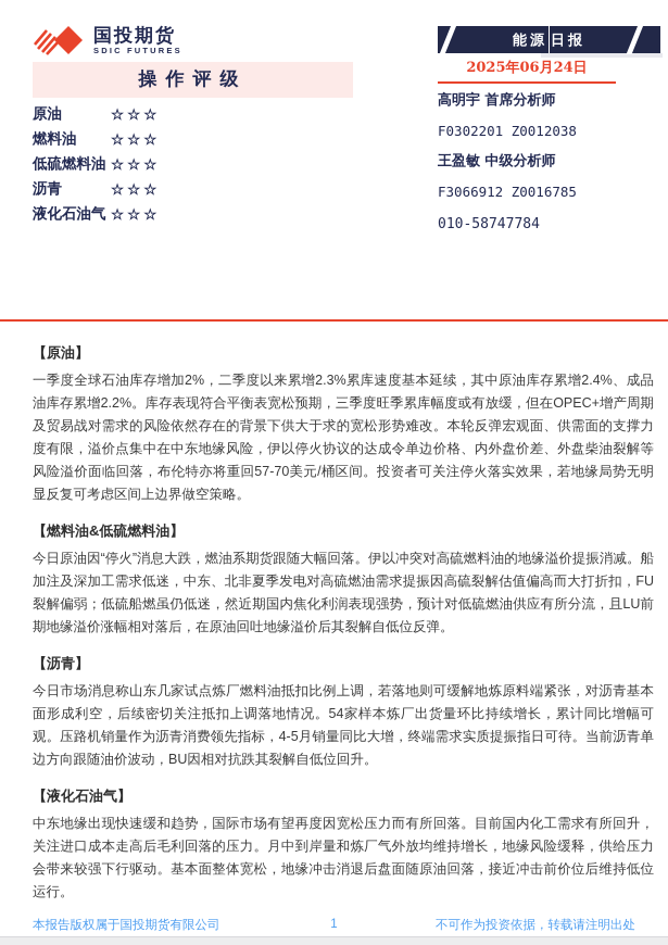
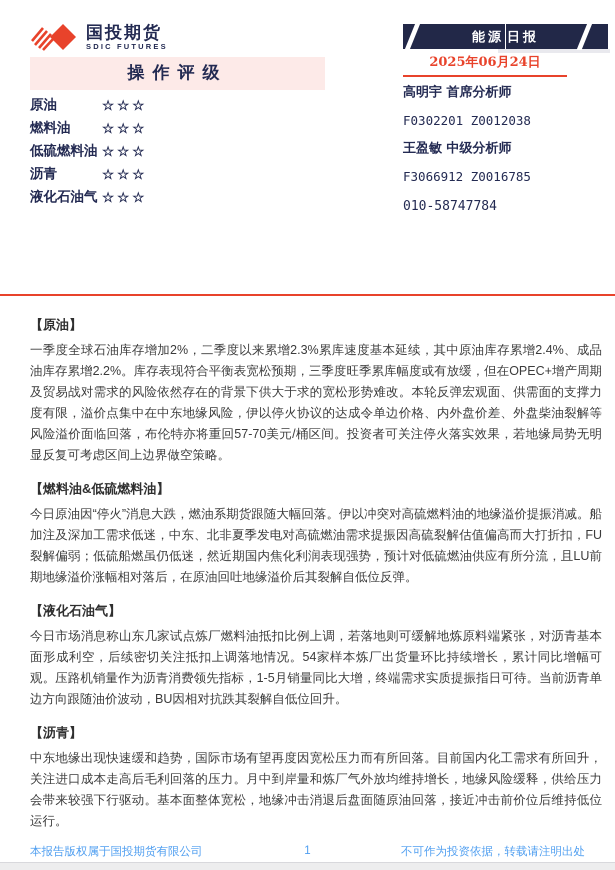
  国投期货
  SDIC FUTURES
  能源
  日报
  2025年06月24日
  操作评级
  原油
  ☆☆☆
  燃料油
  ☆☆☆
  低硫燃料油
  ☆☆☆
  沥青
  ☆☆☆
  液化石油气
  ☆☆☆
  高明宇 首席分析师
  F0302201 Z0012038
  王盈敏 中级分析师
  F3066912 Z0016785
  010-58747784
  【原油】
  一季度全球石油库存增加2%，二季度以来累增2.3%累库速度基本延续，其中原油库存累增2.4%、成品油库存累增2.2%。库存表现符合平衡表宽松预期，三季度旺季累库幅度或有放缓，但在OPEC+增产周期及贸易战对需求的风险依然存在的背景下供大于求的宽松形势难改。本轮反弹宏观面、供需面的支撑力度有限，溢价点集中在中东地缘风险，伊以停火协议的达成令单边价格、内外盘价差、外盘柴油裂解等风险溢价面临回落，布伦特亦将重回57-70美元/桶区间。投资者可关注停火落实效果，若地缘局势无明显反复可考虑区间上边界做空策略。
  【燃料油&低硫燃料油】
  今日原油因“停火”消息大跌，燃油系期货跟随大幅回落。伊以冲突对高硫燃料油的地缘溢价提振消减。船加注及深加工需求低迷，中东、北非夏季发电对高硫燃油需求提振因高硫裂解估值偏高而大打折扣，FU裂解偏弱；低硫船燃虽仍低迷，然近期国内焦化利润表现强势，预计对低硫燃油供应有所分流，且LU前期地缘溢价涨幅相对落后，在原油回吐地缘溢价后其裂解自低位反弹。
- 【沥青】
+ 【液化石油气】
- 今日市场消息称山东几家试点炼厂燃料油抵扣比例上调，若落地则可缓解地炼原料端紧张，对沥青基本面形成利空，后续密切关注抵扣上调落地情况。54家样本炼厂出货量环比持续增长，累计同比增幅可观。压路机销量作为沥青消费领先指标，4-5月销量同比大增，终端需求实质提振指日可待。当前沥青单边方向跟随油价波动，BU因相对抗跌其裂解自低位回升。
+ 今日市场消息称山东几家试点炼厂燃料油抵扣比例上调，若落地则可缓解地炼原料端紧张，对沥青基本面形成利空，后续密切关注抵扣上调落地情况。54家样本炼厂出货量环比持续增长，累计同比增幅可观。压路机销量作为沥青消费领先指标，1-5月销量同比大增，终端需求实质提振指日可待。当前沥青单边方向跟随油价波动，BU因相对抗跌其裂解自低位回升。
- 【液化石油气】
+ 【沥青】
  中东地缘出现快速缓和趋势，国际市场有望再度因宽松压力而有所回落。目前国内化工需求有所回升，关注进口成本走高后毛利回落的压力。月中到岸量和炼厂气外放均维持增长，地缘风险缓释，供给压力会带来较强下行驱动。基本面整体宽松，地缘冲击消退后盘面随原油回落，接近冲击前价位后维持低位运行。
  本报告版权属于国投期货有限公司
  1
  不可作为投资依据，转载请注明出处
